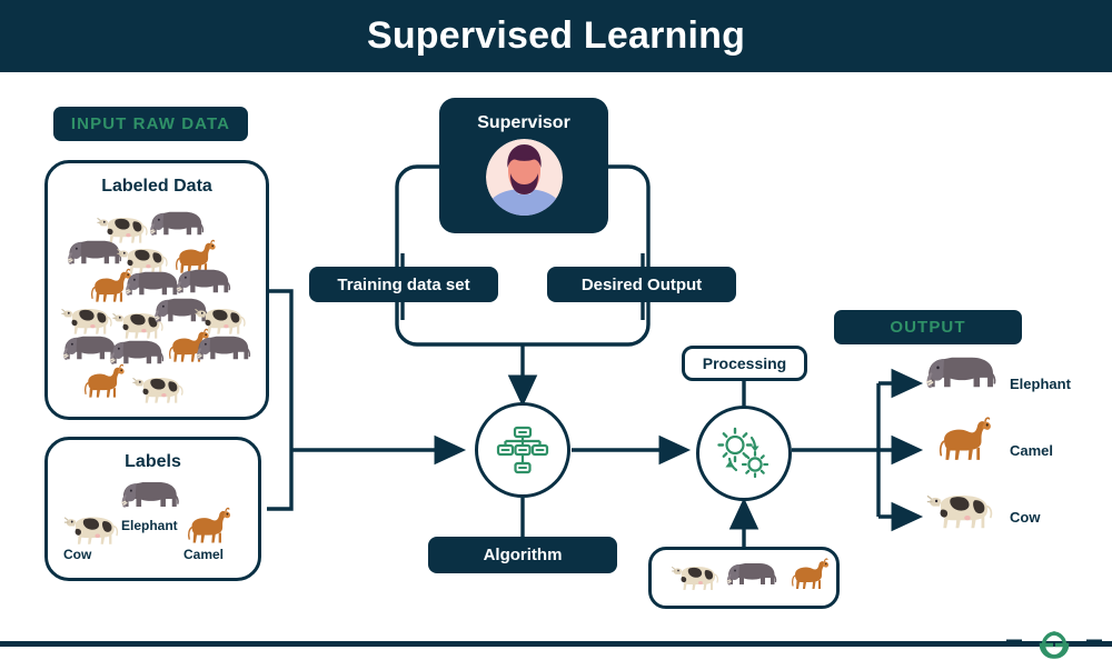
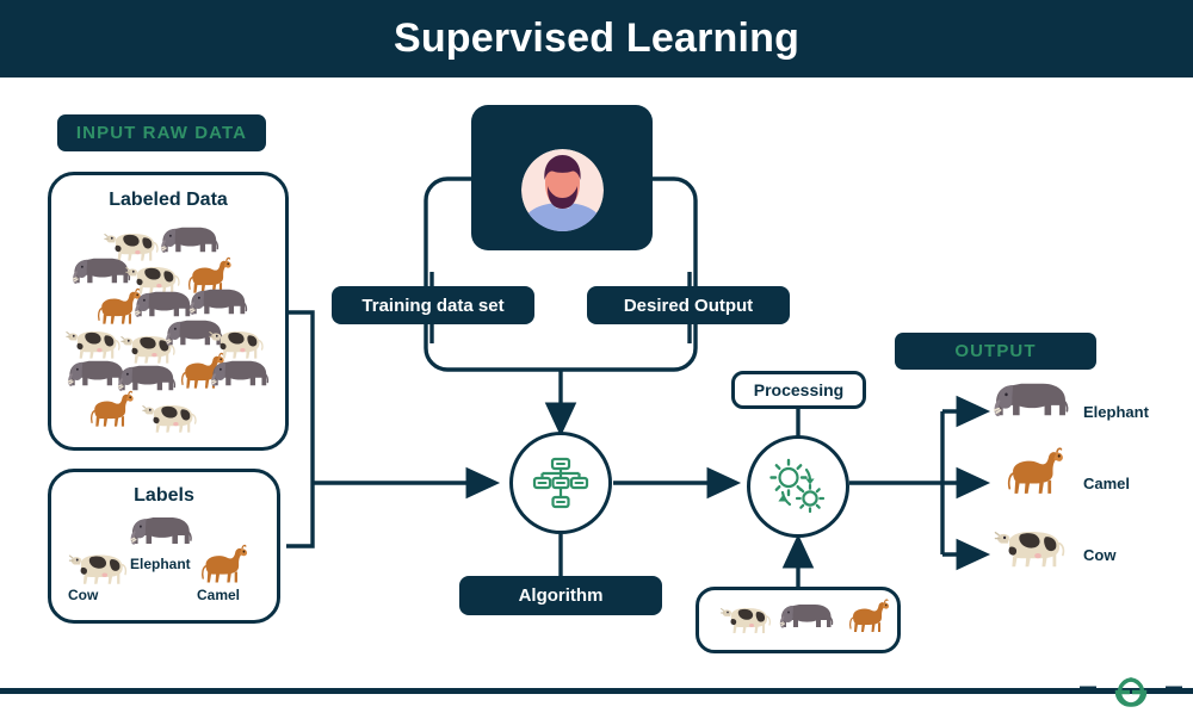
  Supervised Learning
  INPUT RAW DATA
  Labeled Data
  Labels
  Cow
  Elephant
  Camel
- Supervisor
  Training data set
  Desired Output
  Algorithm
  Processing
  OUTPUT
  Elephant
  Camel
  Cow
